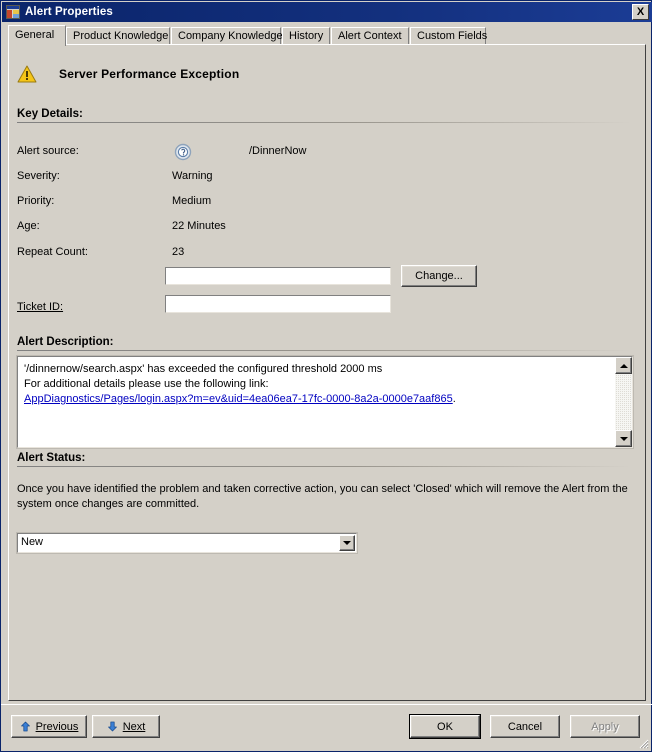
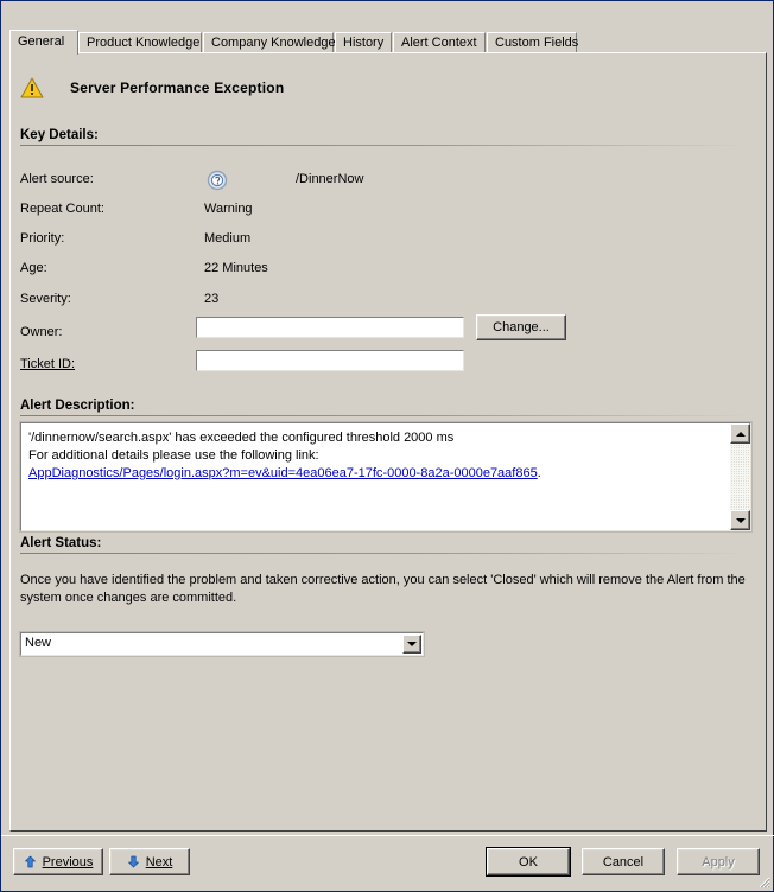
- Alert Properties
- X
  General
  Product Knowledge
  Company Knowledge
  History
  Alert Context
  Custom Fields
  Server Performance Exception
  Key Details:
  Alert source:
  /DinnerNow
- Severity:
+ Repeat Count:
  Warning
  Priority:
  Medium
  Age:
  22 Minutes
- Repeat Count:
+ Severity:
  23
+ Owner:
  Change...
  Ticket ID:
  Alert Description:
  '/dinnernow/search.aspx' has exceeded the configured threshold 2000 ms
  For additional details please use the following link:
  AppDiagnostics/Pages/login.aspx?m=ev&uid=4ea06ea7-17fc-0000-8a2a-0000e7aaf865.
  Alert Status:
  Once you have identified the problem and taken corrective action, you can select 'Closed' which will remove the Alert from the system once changes are committed.
  New
  Previous
  Next
  OK
  Cancel
  Apply
